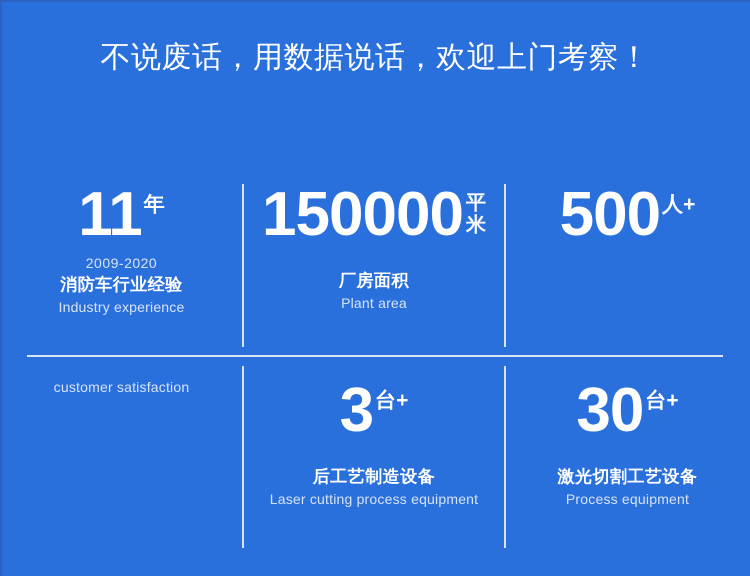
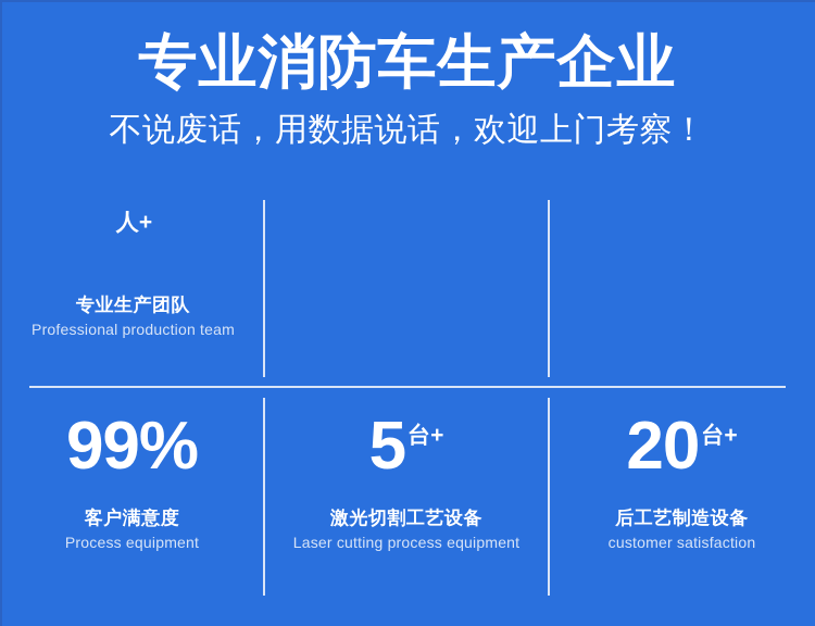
+ 专业消防车生产企业
  不说废话，用数据说话，欢迎上门考察！
- 11
- 年
- 2009-2020
- 消防车行业经验
- Industry experience
- 150000
- 平
- 米
- 厂房面积
- Plant area
- 500
  人+
+ 专业生产团队
+ Professional production team
+ 99%
+ 客户满意度
- customer satisfaction
+ Process equipment
- 3
+ 5
  台+
- 后工艺制造设备
+ 激光切割工艺设备
  Laser cutting process equipment
- 30
+ 20
  台+
- 激光切割工艺设备
+ 后工艺制造设备
- Process equipment
+ customer satisfaction
